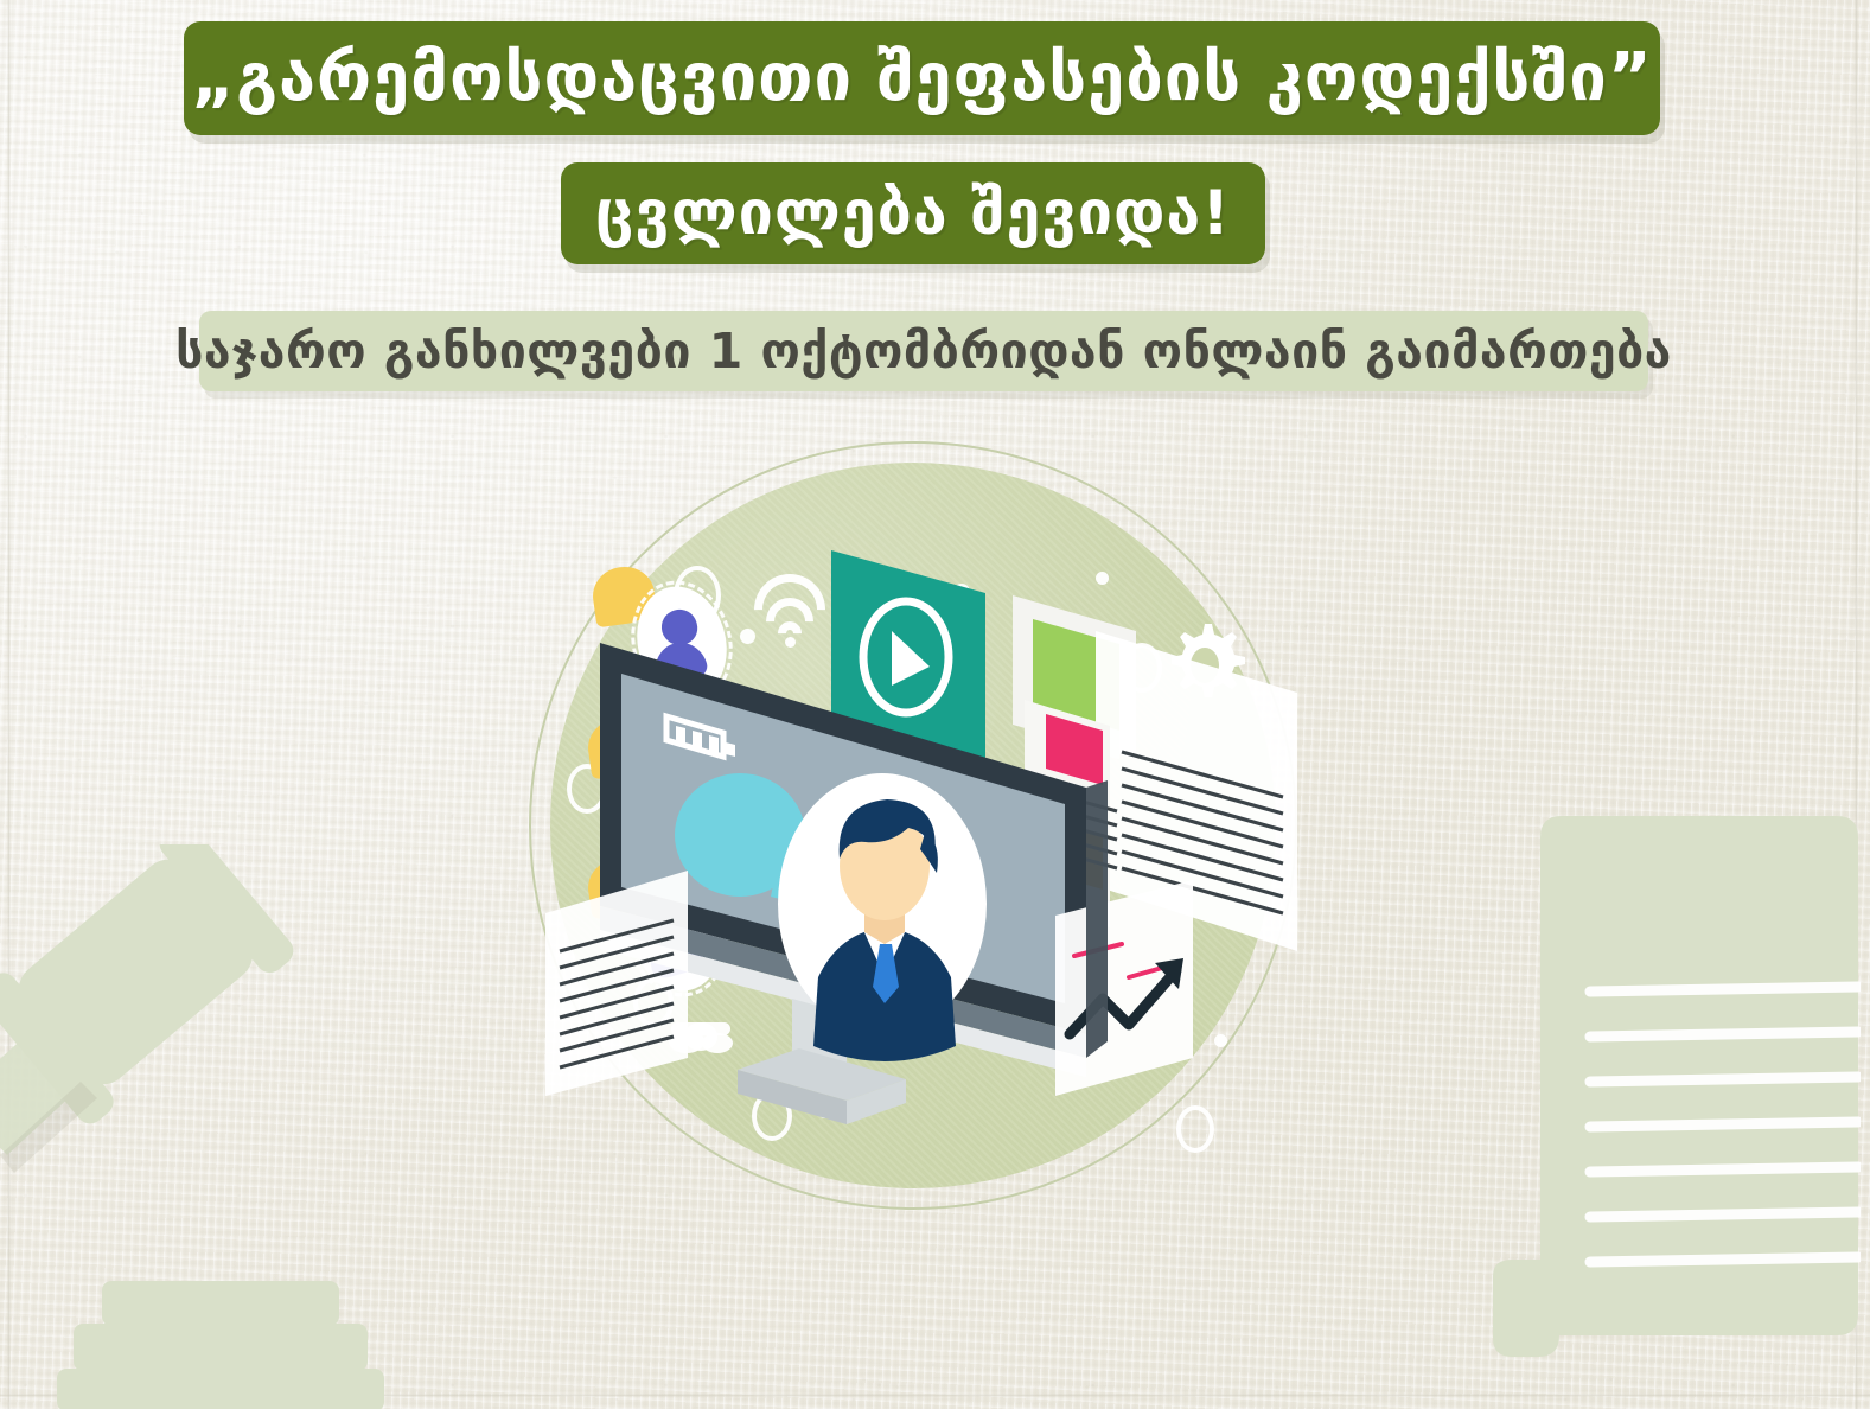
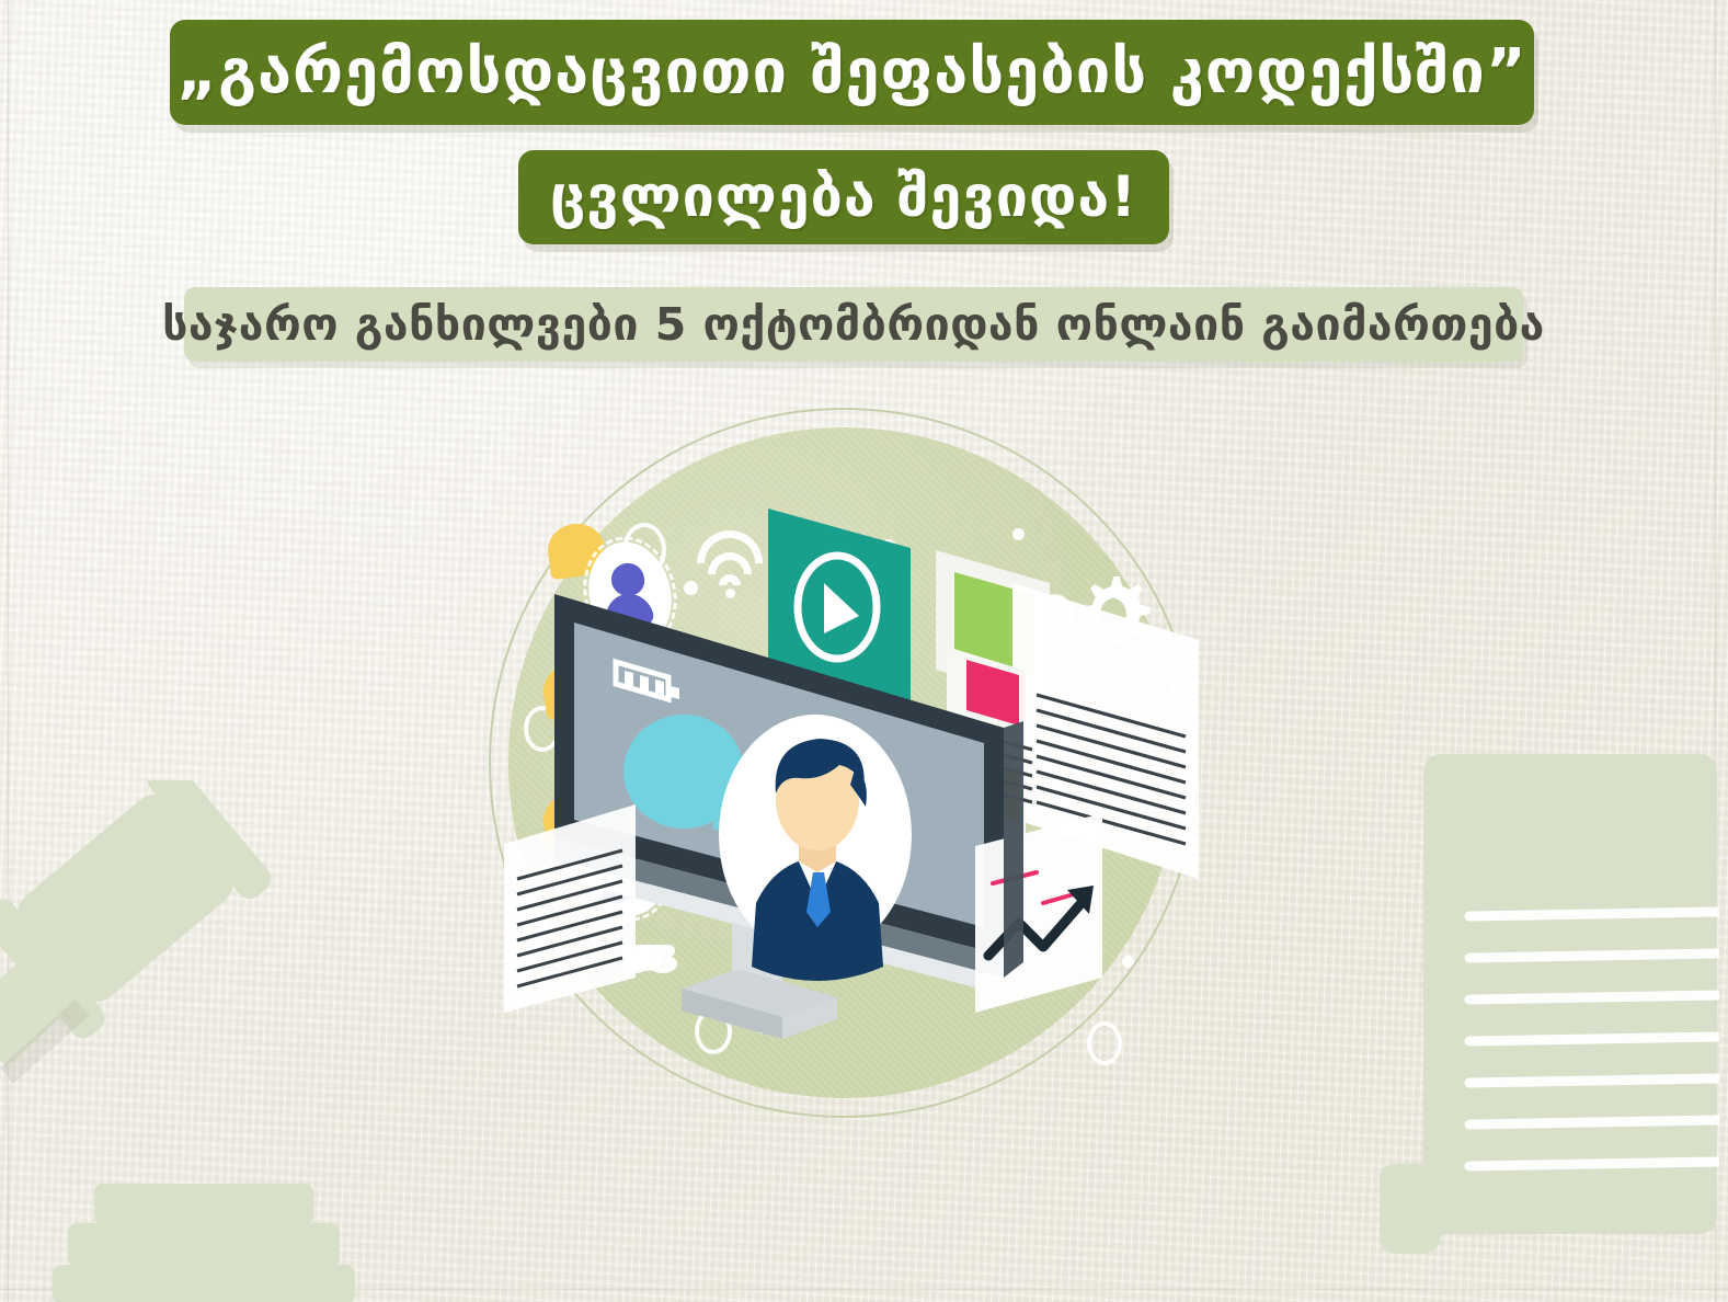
  „გარემოსდაცვითი შეფასების კოდექსში”
  ცვლილება შევიდა!
- საჯარო განხილვები 1 ოქტომბრიდან ონლაინ გაიმართება
+ საჯარო განხილვები 5 ოქტომბრიდან ონლაინ გაიმართება
